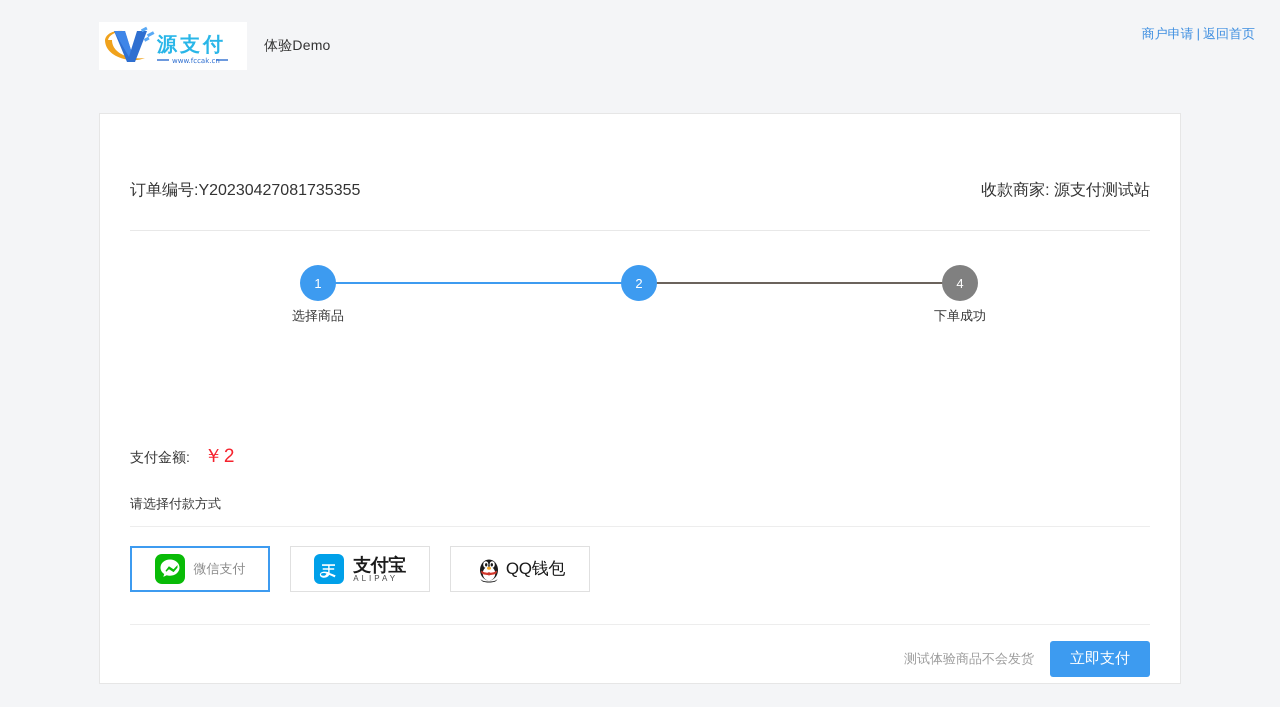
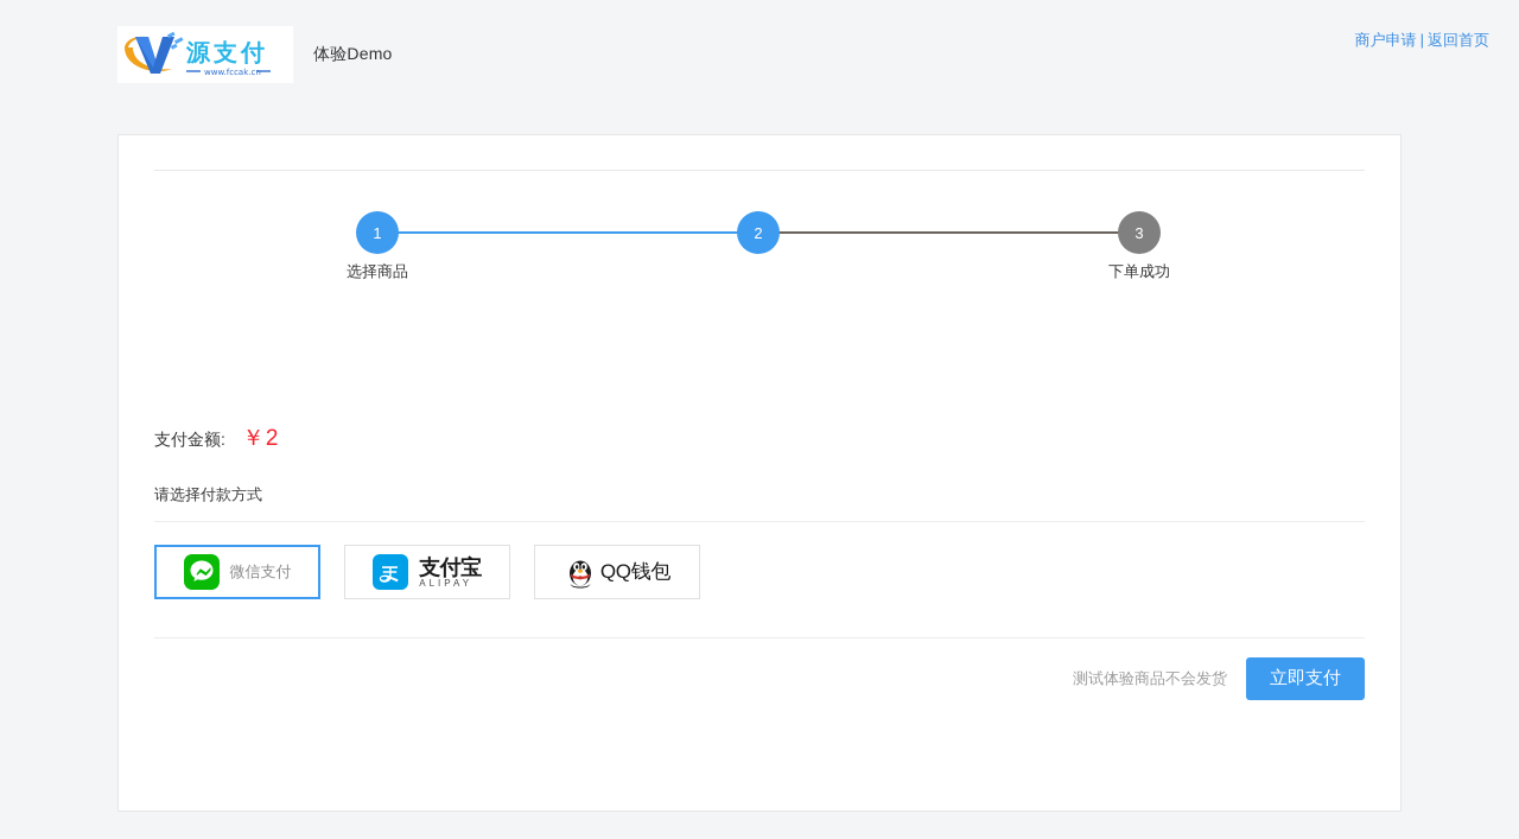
  源
  支
  付
  www.fccak.cn
  体验Demo
  商户申请 | 返回首页
- 订单编号:Y20230427081735355
- 收款商家: 源支付测试站
  1
  选择商品
  2
- 4
+ 3
  下单成功
  支付金额:
  ￥2
  请选择付款方式
  微信支付
  支付宝
  ALIPAY
  QQ钱包
  测试体验商品不会发货
  立即支付
